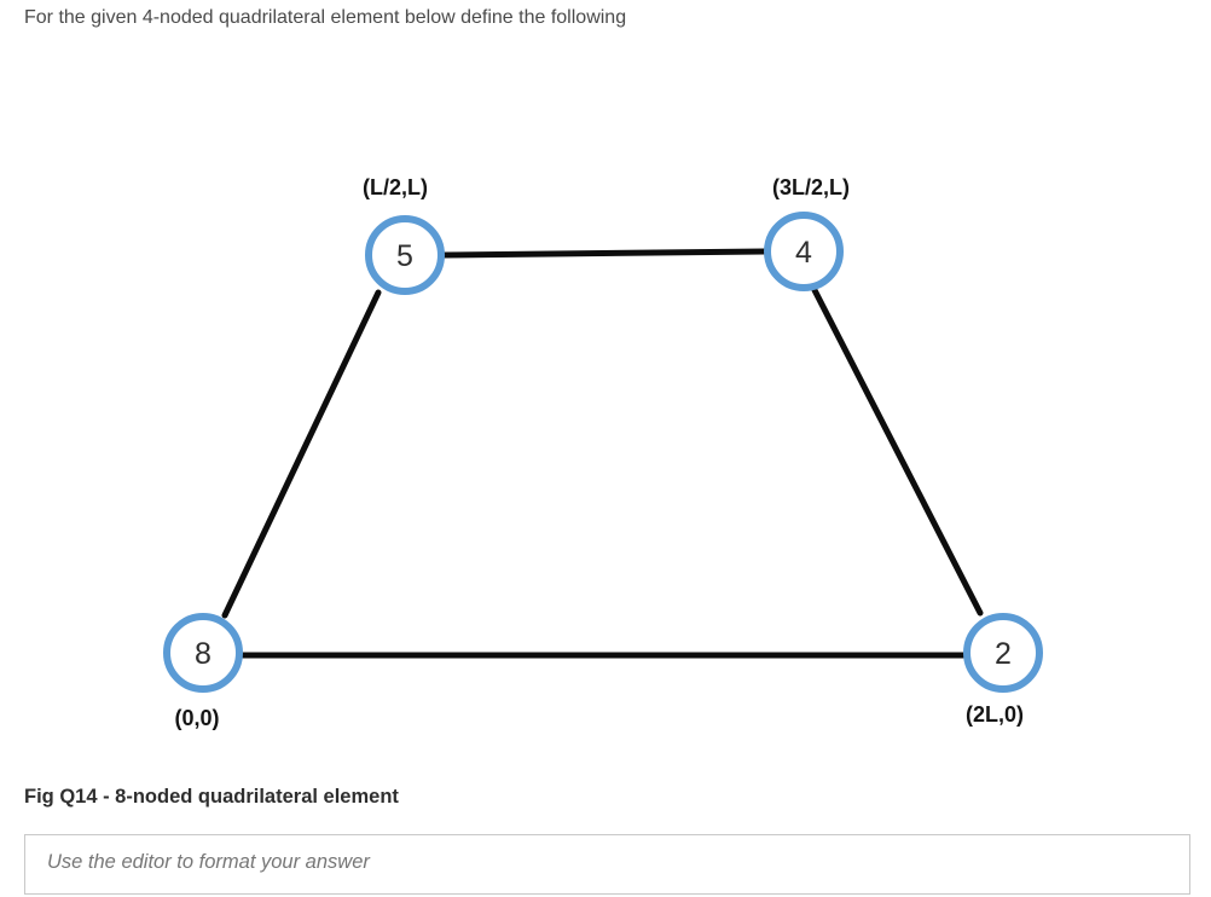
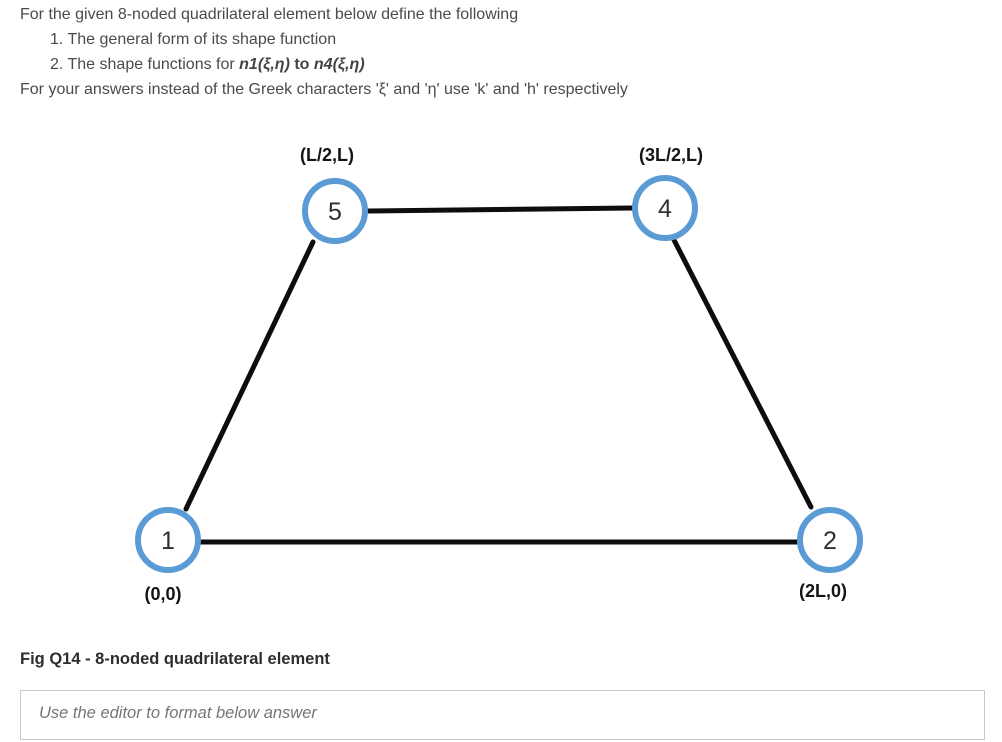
- For the given 4-noded quadrilateral element below define the following
+ For the given 8-noded quadrilateral element below define the following
+ 1. The general form of its shape function
+ 2. The shape functions for n1(ξ,η) to n4(ξ,η)
+ For your answers instead of the Greek characters 'ξ' and 'η' use 'k' and 'h' respectively
- 8
+ 1
  2
  5
  4
  (0,0)
  (2L,0)
  (L/2,L)
  (3L/2,L)
  Fig Q14 - 8-noded quadrilateral element
- Use the editor to format your answer
+ Use the editor to format below answer
